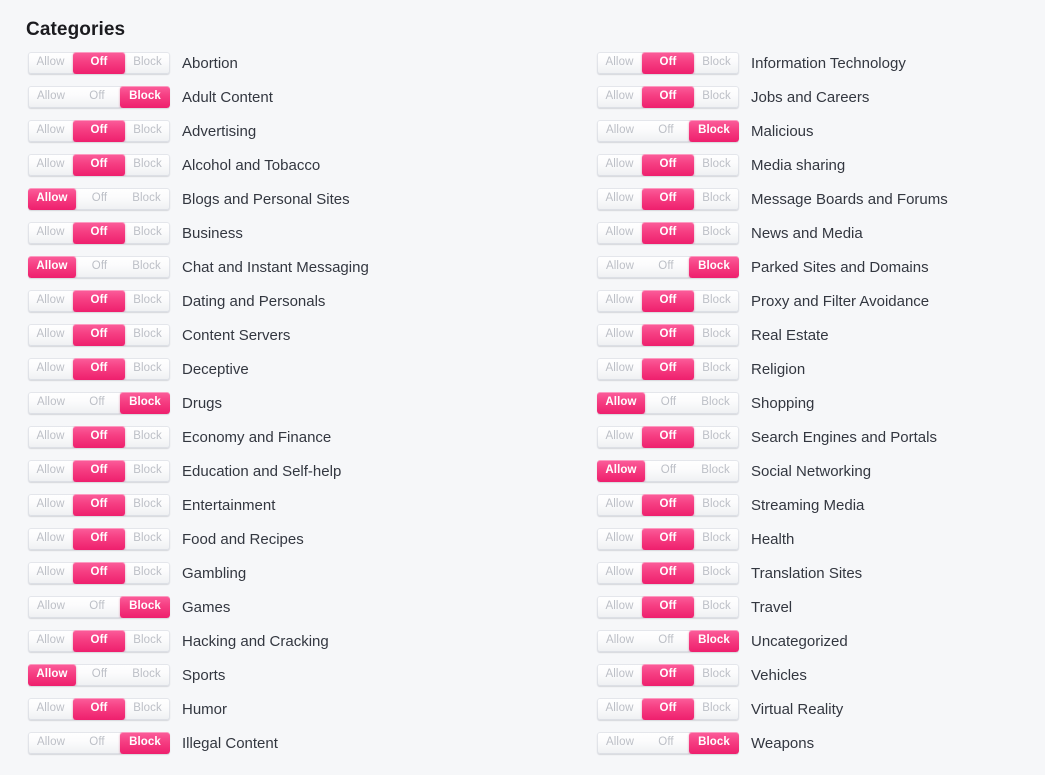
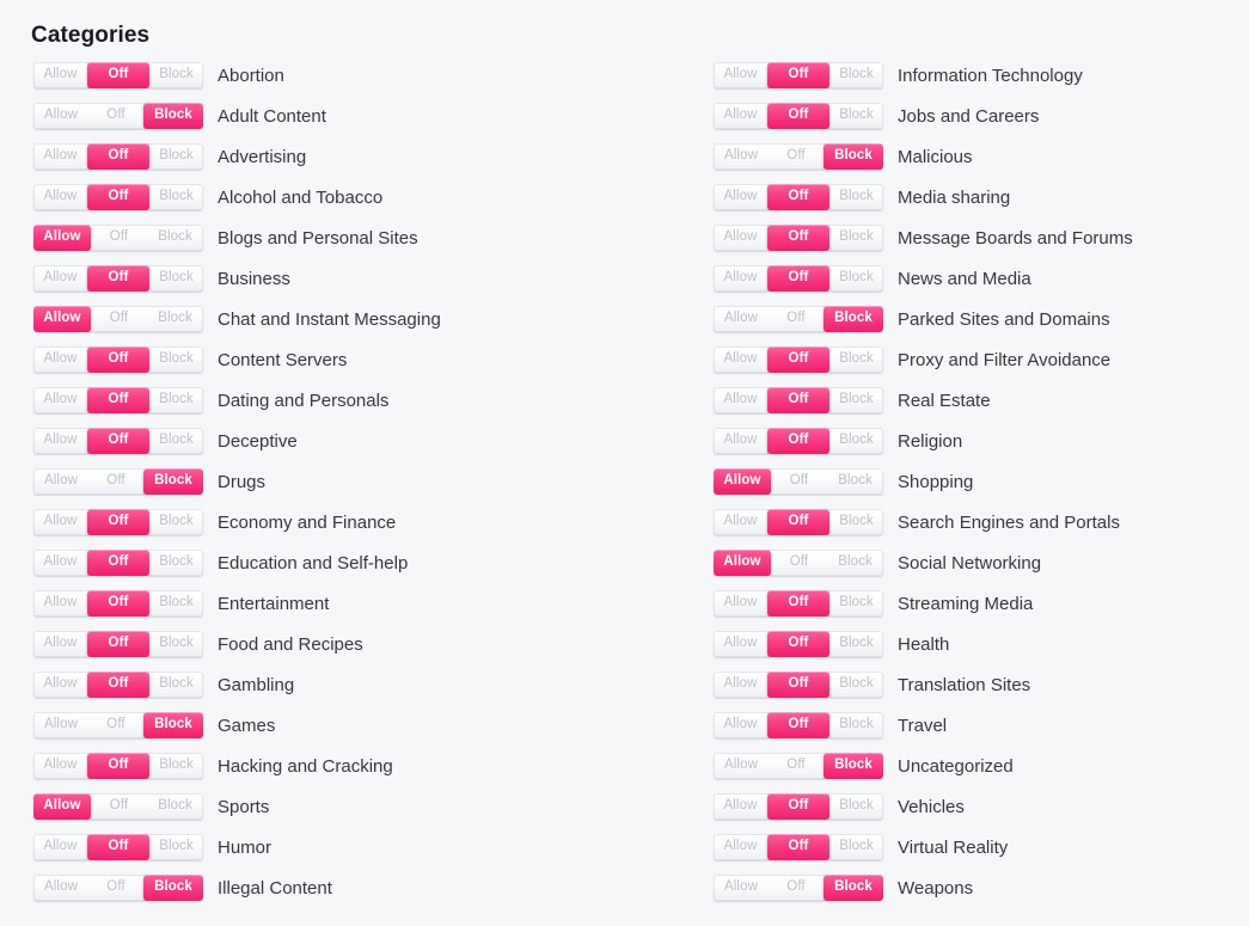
  Categories
  Allow
  Off
  Block
  Abortion
  Allow
  Off
  Block
  Adult Content
  Allow
  Off
  Block
  Advertising
  Allow
  Off
  Block
  Alcohol and Tobacco
  Allow
  Off
  Block
  Blogs and Personal Sites
  Allow
  Off
  Block
  Business
  Allow
  Off
  Block
  Chat and Instant Messaging
  Allow
  Off
  Block
- Dating and Personals
+ Content Servers
  Allow
  Off
  Block
- Content Servers
+ Dating and Personals
  Allow
  Off
  Block
  Deceptive
  Allow
  Off
  Block
  Drugs
  Allow
  Off
  Block
  Economy and Finance
  Allow
  Off
  Block
  Education and Self-help
  Allow
  Off
  Block
  Entertainment
  Allow
  Off
  Block
  Food and Recipes
  Allow
  Off
  Block
  Gambling
  Allow
  Off
  Block
  Games
  Allow
  Off
  Block
  Hacking and Cracking
  Allow
  Off
  Block
  Sports
  Allow
  Off
  Block
  Humor
  Allow
  Off
  Block
  Illegal Content
  Allow
  Off
  Block
  Information Technology
  Allow
  Off
  Block
  Jobs and Careers
  Allow
  Off
  Block
  Malicious
  Allow
  Off
  Block
  Media sharing
  Allow
  Off
  Block
  Message Boards and Forums
  Allow
  Off
  Block
  News and Media
  Allow
  Off
  Block
  Parked Sites and Domains
  Allow
  Off
  Block
  Proxy and Filter Avoidance
  Allow
  Off
  Block
  Real Estate
  Allow
  Off
  Block
  Religion
  Allow
  Off
  Block
  Shopping
  Allow
  Off
  Block
  Search Engines and Portals
  Allow
  Off
  Block
  Social Networking
  Allow
  Off
  Block
  Streaming Media
  Allow
  Off
  Block
  Health
  Allow
  Off
  Block
  Translation Sites
  Allow
  Off
  Block
  Travel
  Allow
  Off
  Block
  Uncategorized
  Allow
  Off
  Block
  Vehicles
  Allow
  Off
  Block
  Virtual Reality
  Allow
  Off
  Block
  Weapons
